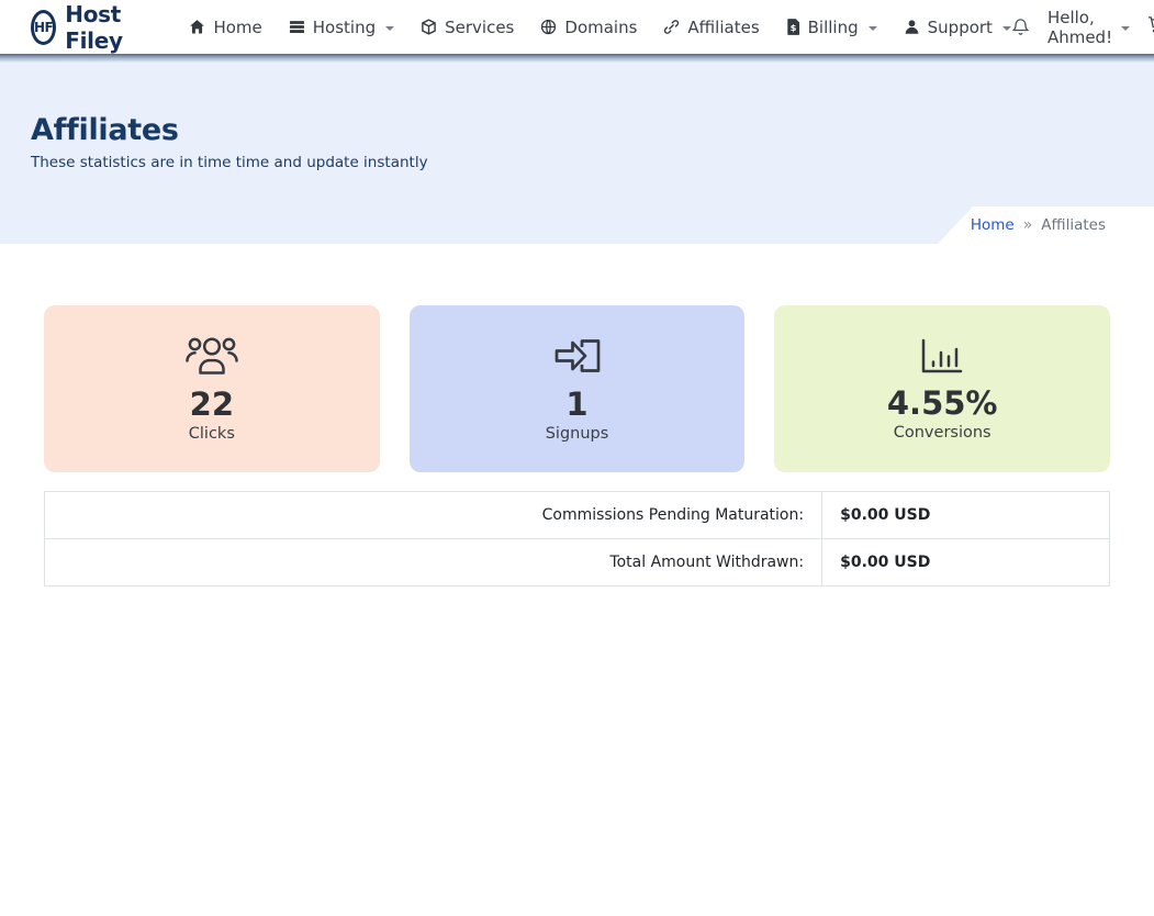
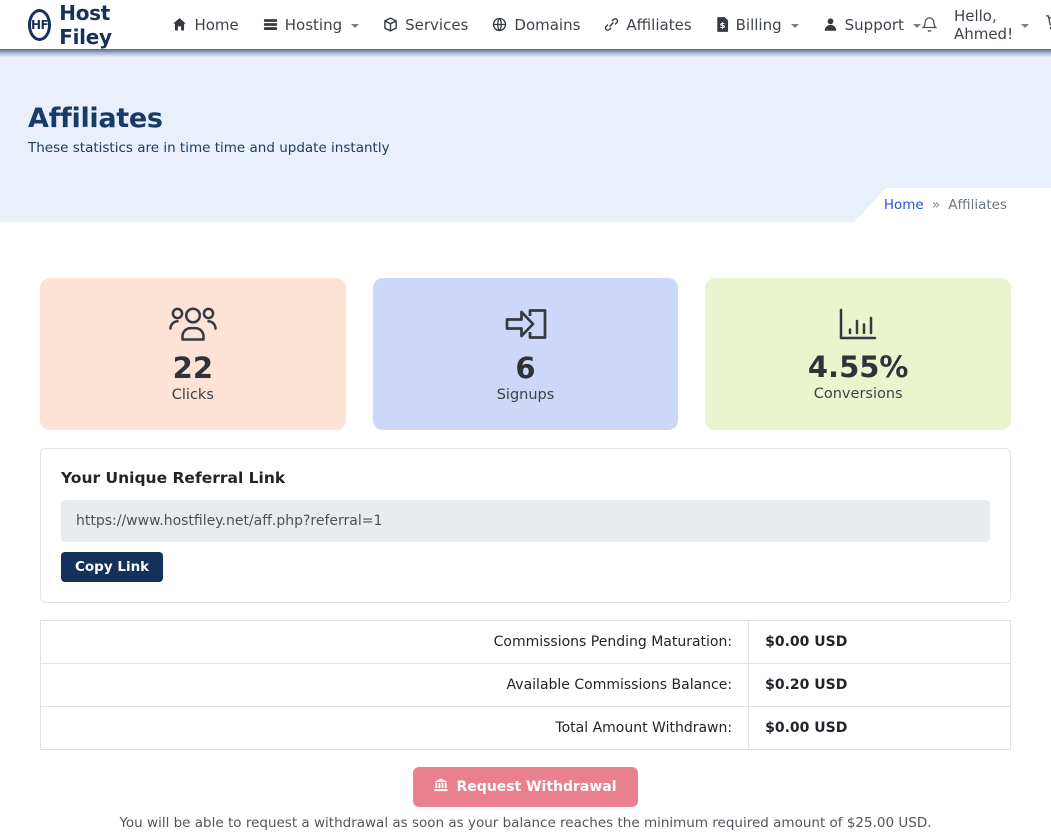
  HF
  Host Filey
  Home
  Hosting
  Services
  Domains
  Affiliates
  $
  Billing
  Support
  Hello, Ahmed!
  Affiliates
  These statistics are in time time and update instantly
  Home
  »
  Affiliates
  22
  Clicks
- 1
+ 6
  Signups
  4.55%
  Conversions
+ Your Unique Referral Link
+ https://www.hostfiley.net/aff.php?referral=1 Copy Link
  Commissions Pending Maturation:	$0.00 USD
+ Available Commissions Balance:	$0.20 USD
  Total Amount Withdrawn:	$0.00 USD
+ Request Withdrawal
+ You will be able to request a withdrawal as soon as your balance reaches the minimum required amount of $25.00 USD.
